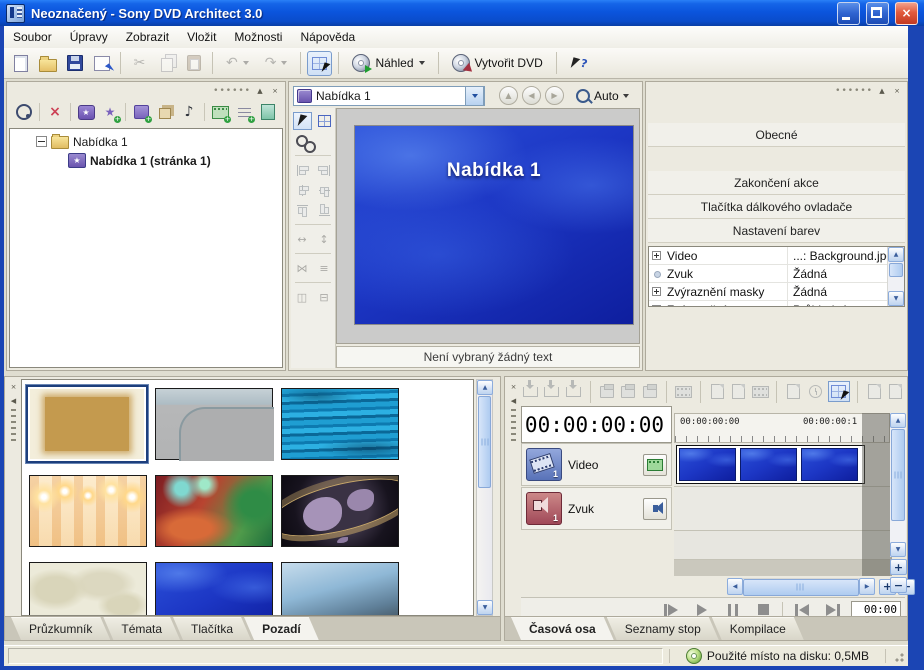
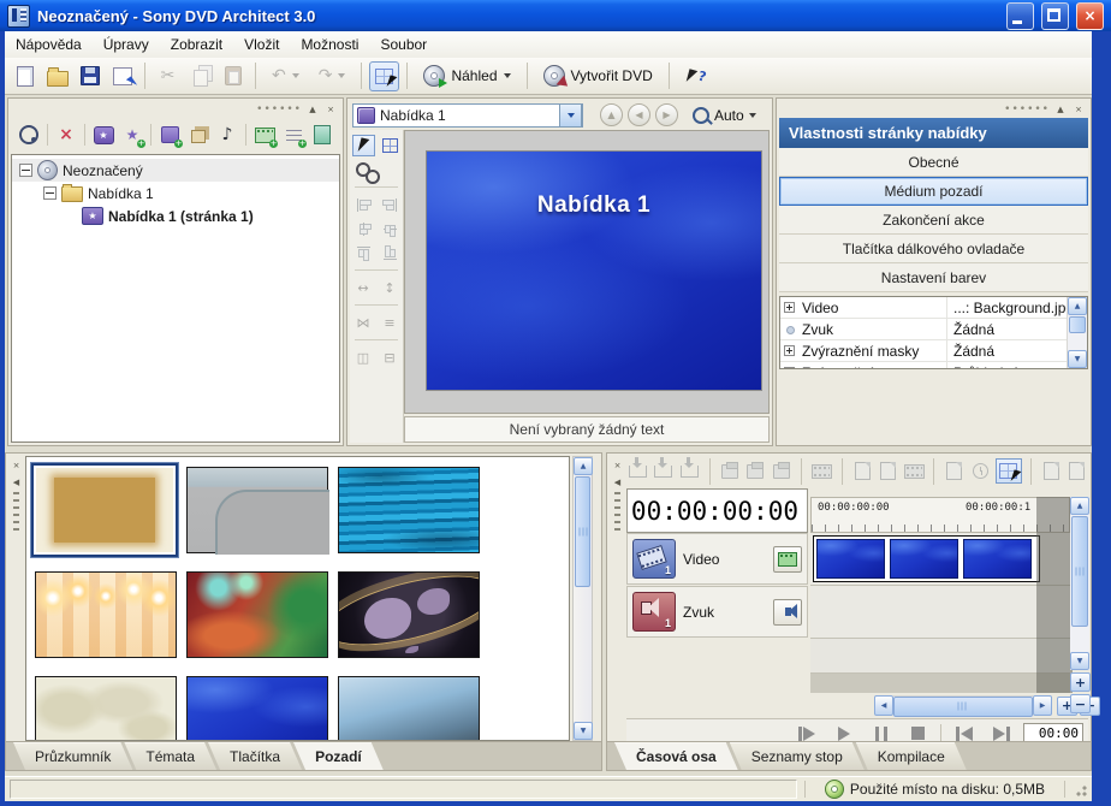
  Neoznačený - Sony DVD Architect 3.0
  ×
- Soubor
+ Nápověda
  Úpravy
  Zobrazit
  Vložit
  Možnosti
- Nápověda
+ Soubor
  ✂
  ↶
  ↷
  Náhled
  Vytvořit DVD
  ••••••
  ▲
  ×
  ×
  ★
  ★
  +
  +
  ♪
  +
  +
+ Neoznačený
  Nabídka 1
  ★
  Nabídka 1 (stránka 1)
  Nabídka 1
  ▲
  ◀
  ▶
  Auto
  ↔
  ↕
  ⋈
  ≡
  ◫
  ⊟
  Nabídka 1
  Není vybraný žádný text
  ••••••
  ▲
  ×
+ Vlastnosti stránky nabídky
  Obecné
+ Médium pozadí
  Zakončení akce
  Tlačítka dálkového ovladače
  Nastavení barev
  Video
  ...: Background.jp
  Zvuk
  Žádná
  Zvýraznění masky
  Žádná
  ×
  ◀
  Průzkumník
  Témata
  Tlačítka
  Pozadí
  ×
  ◀
  00:00:00:00
  00:00:00:00
  00:00:00:1
  1
  Video
  1
  Zvuk
  +
  +
  −
  00:00
  Časová osa
  Seznamy stop
  Kompilace
  Použité místo na disku: 0,5MB
